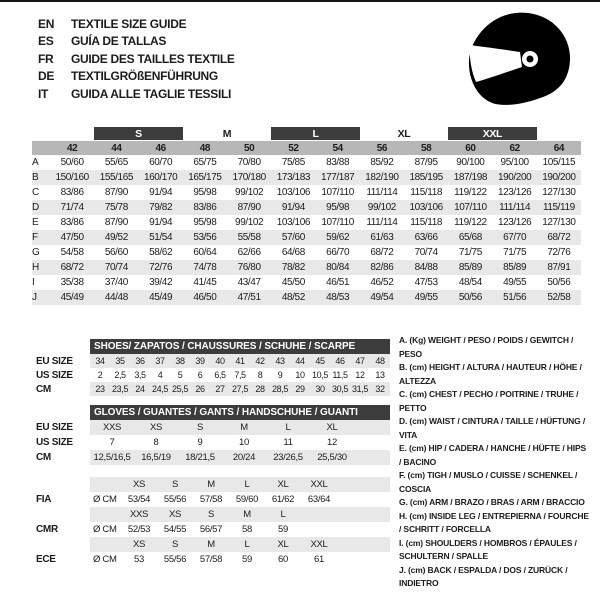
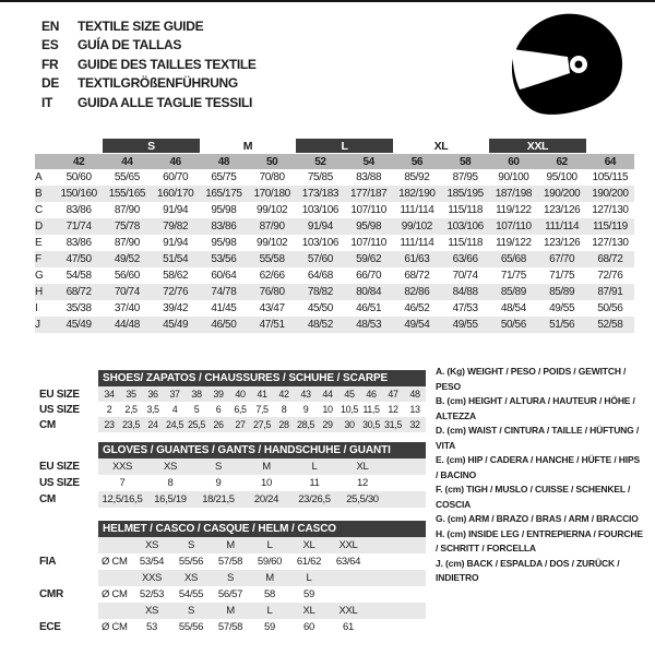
  EN
  TEXTILE SIZE GUIDE
  ES
  GUÍA DE TALLAS
  FR
  GUIDE DES TAILLES TEXTILE
  DE
  TEXTILGRÖßENFÜHRUNG
  IT
  GUIDA ALLE TAGLIE TESSILI
  S
  M
  L
  XL
  XXL
  42
  44
  46
  48
  50
  52
  54
  56
  58
  60
  62
  64
  A
  50/60
  55/65
  60/70
  65/75
  70/80
  75/85
  83/88
  85/92
  87/95
  90/100
  95/100
  105/115
  B
  150/160
  155/165
  160/170
  165/175
  170/180
  173/183
  177/187
  182/190
  185/195
  187/198
  190/200
  190/200
  C
  83/86
  87/90
  91/94
  95/98
  99/102
  103/106
  107/110
  111/114
  115/118
  119/122
  123/126
  127/130
  D
  71/74
  75/78
  79/82
  83/86
  87/90
  91/94
  95/98
  99/102
  103/106
  107/110
  111/114
  115/119
  E
  83/86
  87/90
  91/94
  95/98
  99/102
  103/106
  107/110
  111/114
  115/118
  119/122
  123/126
  127/130
  F
  47/50
  49/52
  51/54
  53/56
  55/58
  57/60
  59/62
  61/63
  63/66
  65/68
  67/70
  68/72
  G
  54/58
  56/60
  58/62
  60/64
  62/66
  64/68
  66/70
  68/72
  70/74
  71/75
  71/75
  72/76
  H
  68/72
  70/74
  72/76
  74/78
  76/80
  78/82
  80/84
  82/86
  84/88
  85/89
  85/89
  87/91
  I
  35/38
  37/40
  39/42
  41/45
  43/47
  45/50
  46/51
  46/52
  47/53
  48/54
  49/55
  50/56
  J
  45/49
  44/48
  45/49
  46/50
  47/51
  48/52
  48/53
  49/54
  49/55
  50/56
  51/56
  52/58
  SHOES/ ZAPATOS / CHAUSSURES / SCHUHE / SCARPE
  EU SIZE
  34
  35
  36
  37
  38
  39
  40
  41
  42
  43
  44
  45
  46
  47
  48
  US SIZE
  2
  2,5
  3,5
  4
  5
  6
  6,5
  7,5
  8
  9
  10
  10,5
  11,5
  12
  13
  CM
  23
  23,5
  24
  24,5
  25,5
  26
  27
  27,5
  28
  28,5
  29
  30
  30,5
  31,5
  32
  GLOVES / GUANTES / GANTS / HANDSCHUHE / GUANTI
  EU SIZE
  XXS
  XS
  S
  M
  L
  XL
  US SIZE
  7
  8
  9
  10
  11
  12
  CM
  12,5/16,5
  16,5/19
  18/21,5
  20/24
  23/26,5
  25,5/30
+ HELMET / CASCO / CASQUE / HELM / CASCO
  XS
  S
  M
  L
  XL
  XXL
  FIA
  Ø CM
  53/54
  55/56
  57/58
  59/60
  61/62
  63/64
  XXS
  XS
  S
  M
  L
  CMR
  Ø CM
  52/53
  54/55
  56/57
  58
  59
  XS
  S
  M
  L
  XL
  XXL
  ECE
  Ø CM
  53
  55/56
  57/58
  59
  60
  61
  A. (Kg) WEIGHT / PESO / POIDS / GEWITCH / PESO
  B. (cm) HEIGHT / ALTURA / HAUTEUR / HÖHE / ALTEZZA
- C. (cm) CHEST / PECHO / POITRINE / TRUHE / PETTO
  D. (cm) WAIST / CINTURA / TAILLE / HÜFTUNG / VITA
  E. (cm) HIP / CADERA / HANCHE / HÜFTE / HIPS / BACINO
  F. (cm) TIGH / MUSLO / CUISSE / SCHENKEL / COSCIA
  G. (cm) ARM / BRAZO / BRAS / ARM / BRACCIO
  H. (cm) INSIDE LEG / ENTREPIERNA / FOURCHE / SCHRITT / FORCELLA
- I. (cm) SHOULDERS / HOMBROS / ÉPAULES / SCHULTERN / SPALLE
  J. (cm) BACK / ESPALDA / DOS / ZURÜCK / INDIETRO
